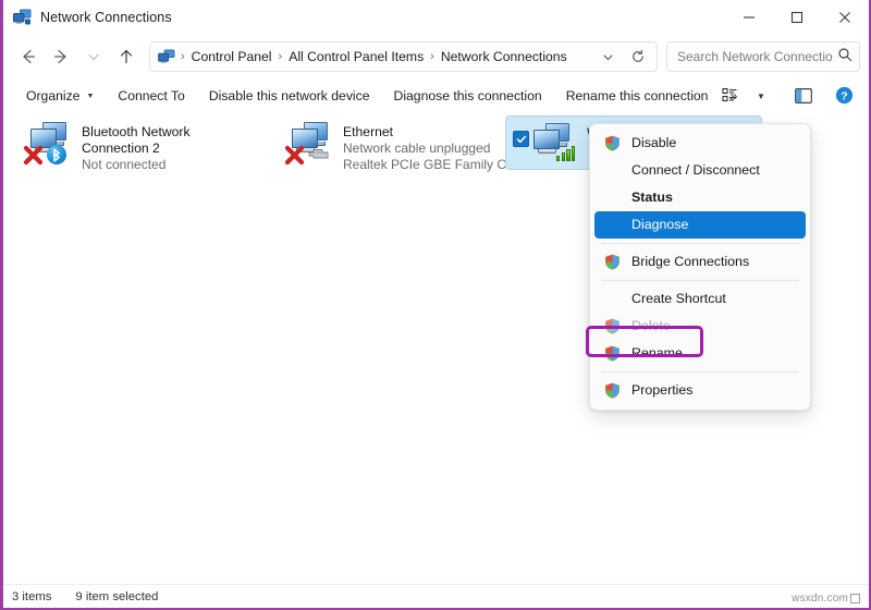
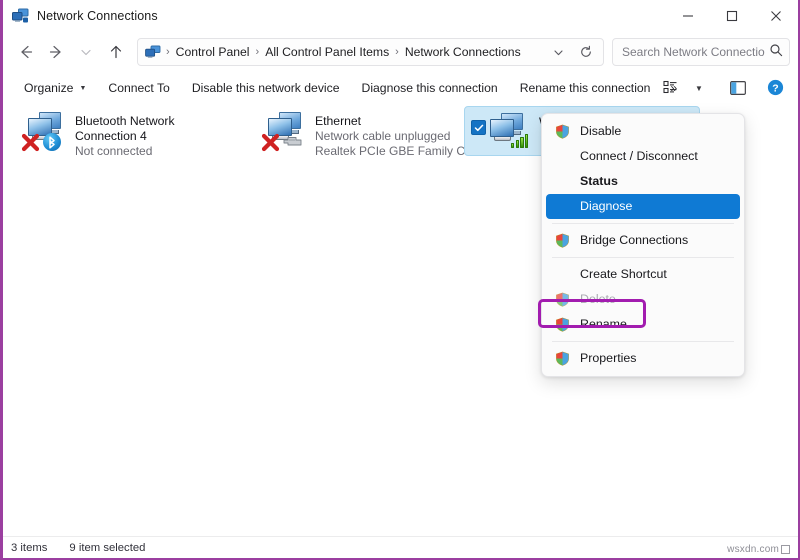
  Network Connections
  ›
  Control Panel
  ›
  All Control Panel Items
  ›
  Network Connections
  Search Network Connectio
  Organize
  Connect To
  Disable this network device
  Diagnose this connection
  Rename this connection
  »
  ▼
  ?
- Bluetooth Network Connection 2
+ Bluetooth Network Connection 4
  Not connected
  Ethernet
  Network cable unplugged
  Realtek PCIe GBE Family C
  Disable
  Connect / Disconnect
  Status
  Diagnose
  Bridge Connections
  Create Shortcut
  Delete
  Rename
  Properties
  3 items
  9 item selected
  wsxdn.com
